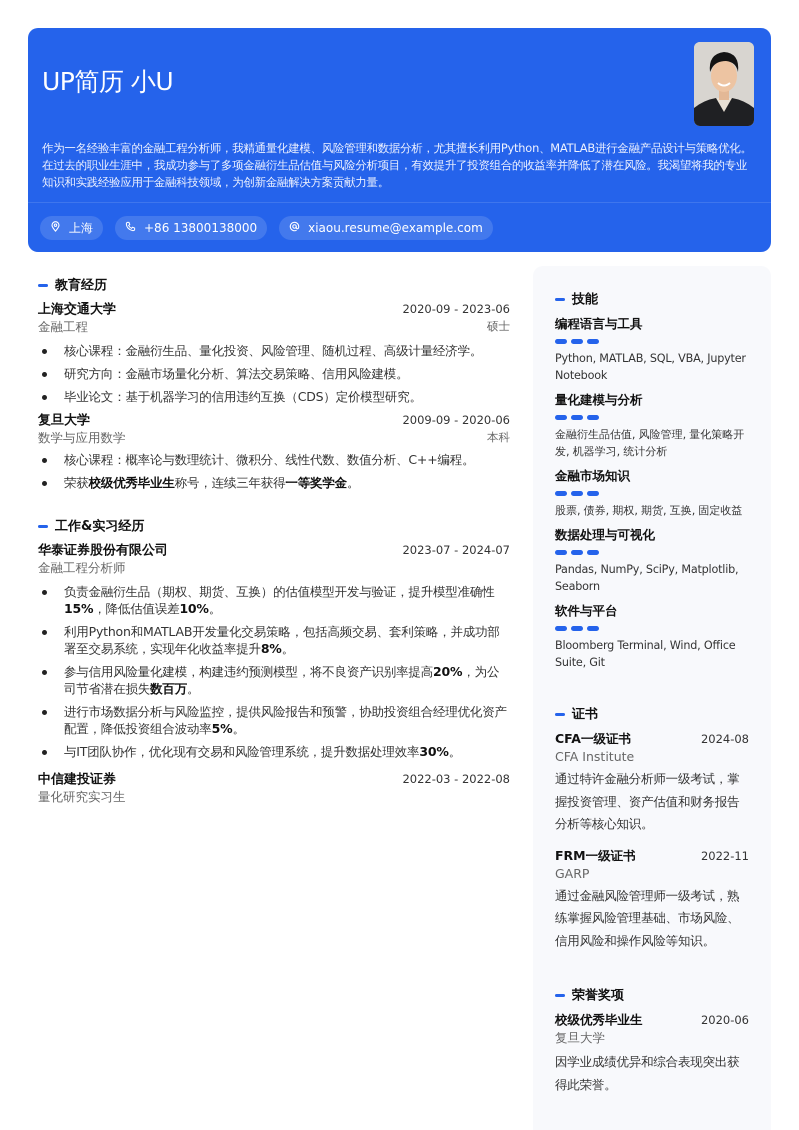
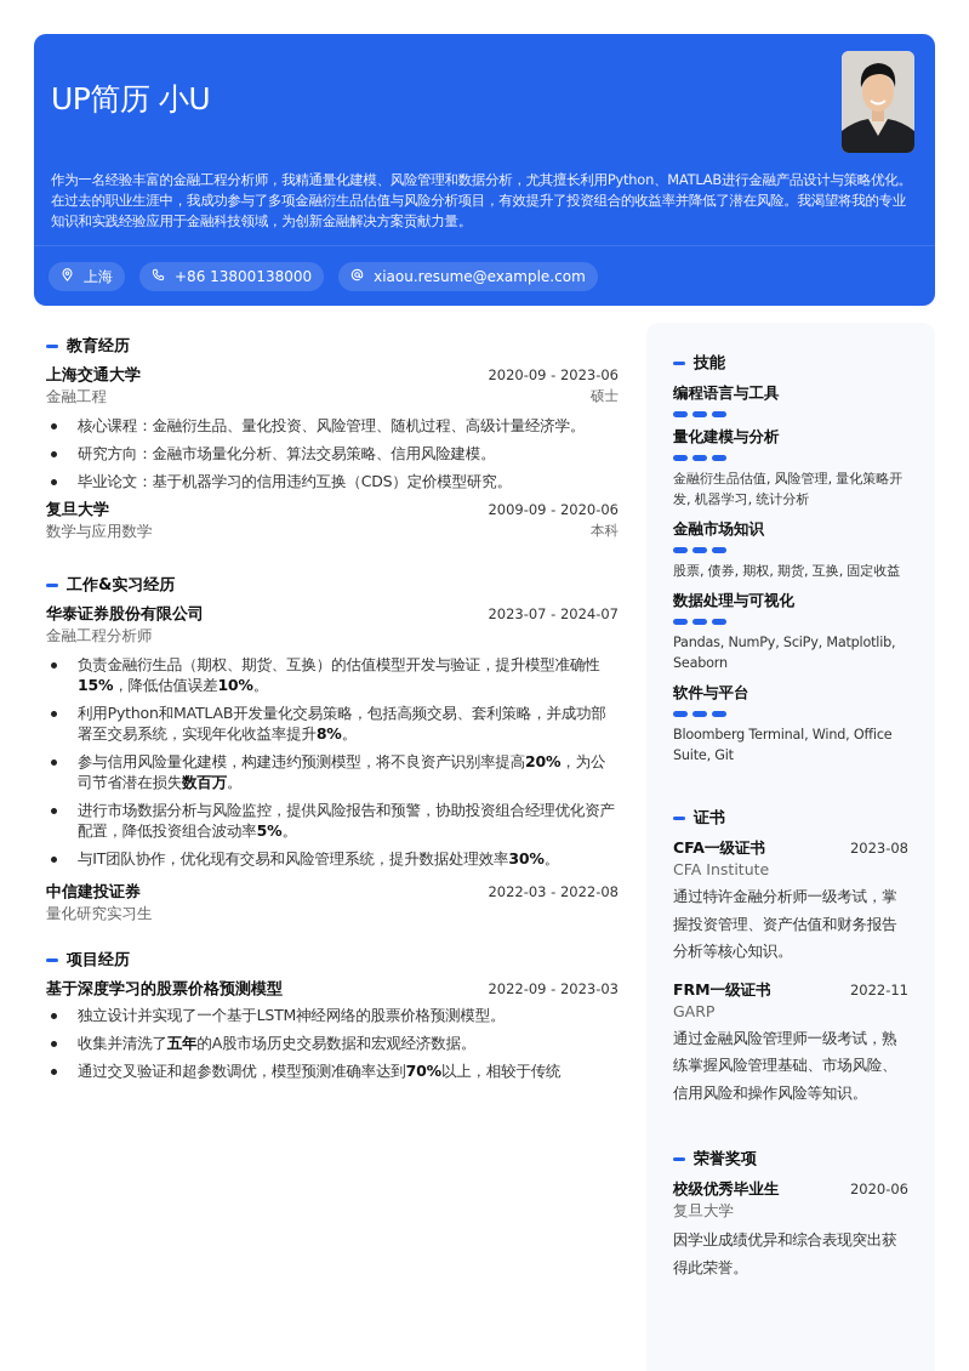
  UP简历 小U
  作为一名经验丰富的金融工程分析师，我精通量化建模、风险管理和数据分析，尤其擅长利用Python、MATLAB进行金融产品设计与策略优化。在过去的职业生涯中，我成功参与了多项金融衍生品估值与风险分析项目，有效提升了投资组合的收益率并降低了潜在风险。我渴望将我的专业知识和实践经验应用于金融科技领域，为创新金融解决方案贡献力量。
  上海
  +86 13800138000
  xiaou.resume@example.com
  教育经历
  上海交通大学
  2020-09 - 2023-06
  金融工程
  硕士
  核心课程：金融衍生品、量化投资、风险管理、随机过程、高级计量经济学。
  研究方向：金融市场量化分析、算法交易策略、信用风险建模。
  毕业论文：基于机器学习的信用违约互换（CDS）定价模型研究。
  复旦大学
  2009-09 - 2020-06
  数学与应用数学
  本科
- 核心课程：概率论与数理统计、微积分、线性代数、数值分析、C++编程。
- 荣获校级优秀毕业生称号，连续三年获得一等奖学金。
  工作&实习经历
  华泰证券股份有限公司
  2023-07 - 2024-07
  金融工程分析师
  负责金融衍生品（期权、期货、互换）的估值模型开发与验证，提升模型准确性15%，降低估值误差10%。
  利用Python和MATLAB开发量化交易策略，包括高频交易、套利策略，并成功部署至交易系统，实现年化收益率提升8%。
  参与信用风险量化建模，构建违约预测模型，将不良资产识别率提高20%，为公司节省潜在损失数百万。
  进行市场数据分析与风险监控，提供风险报告和预警，协助投资组合经理优化资产配置，降低投资组合波动率5%。
  与IT团队协作，优化现有交易和风险管理系统，提升数据处理效率30%。
  中信建投证券
  2022-03 - 2022-08
  量化研究实习生
+ 项目经历
+ 基于深度学习的股票价格预测模型
+ 2022-09 - 2023-03
+ 独立设计并实现了一个基于LSTM神经网络的股票价格预测模型。
+ 收集并清洗了五年的A股市场历史交易数据和宏观经济数据。
+ 通过交叉验证和超参数调优，模型预测准确率达到70%以上，相较于传统
  技能
  编程语言与工具
- Python, MATLAB, SQL, VBA, Jupyter Notebook
  量化建模与分析
  金融衍生品估值, 风险管理, 量化策略开发, 机器学习, 统计分析
  金融市场知识
  股票, 债券, 期权, 期货, 互换, 固定收益
  数据处理与可视化
  Pandas, NumPy, SciPy, Matplotlib, Seaborn
  软件与平台
  Bloomberg Terminal, Wind, Office Suite, Git
  证书
  CFA一级证书
- 2024-08
+ 2023-08
  CFA Institute
  通过特许金融分析师一级考试，掌握投资管理、资产估值和财务报告分析等核心知识。
  FRM一级证书
  2022-11
  GARP
  通过金融风险管理师一级考试，熟练掌握风险管理基础、市场风险、信用风险和操作风险等知识。
  荣誉奖项
  校级优秀毕业生
  2020-06
  复旦大学
  因学业成绩优异和综合表现突出获得此荣誉。
